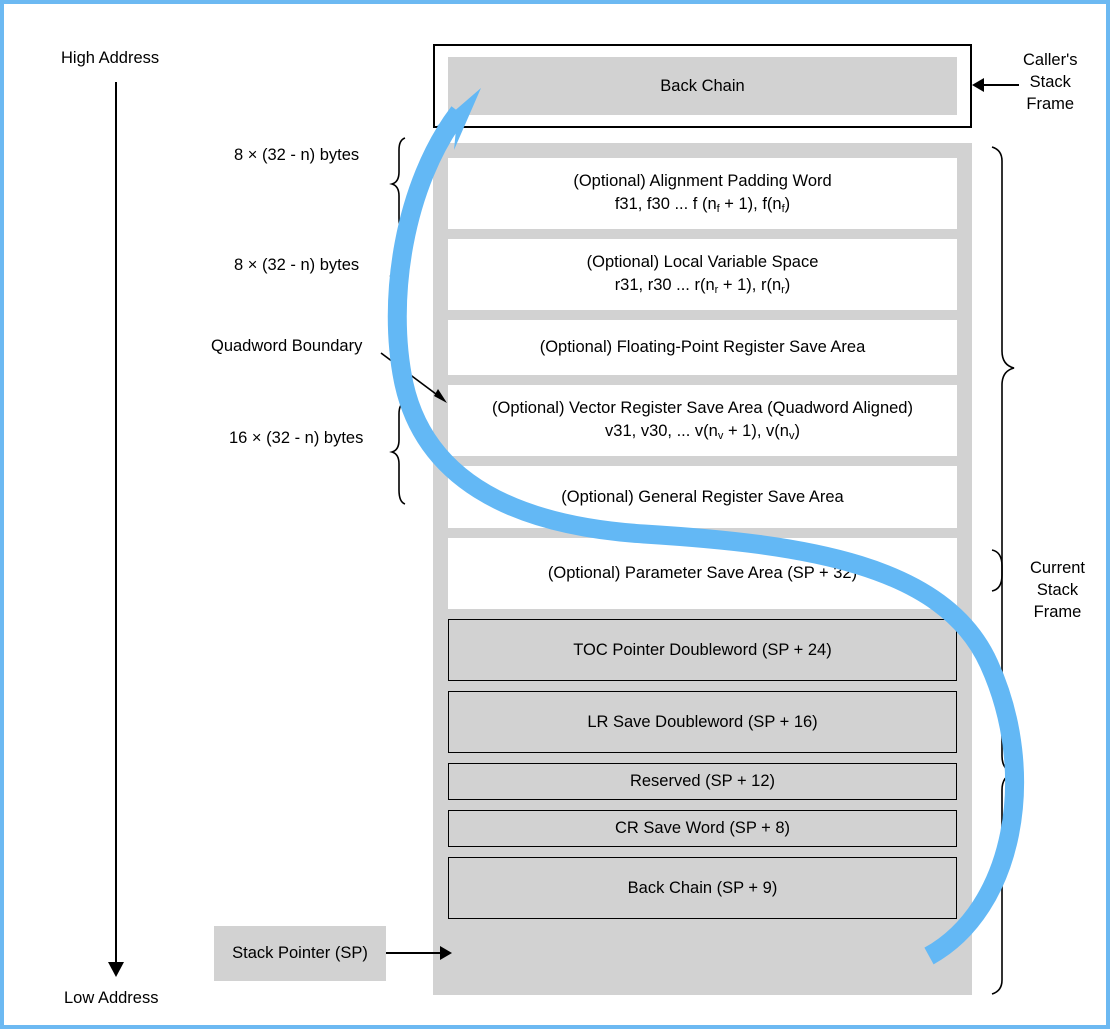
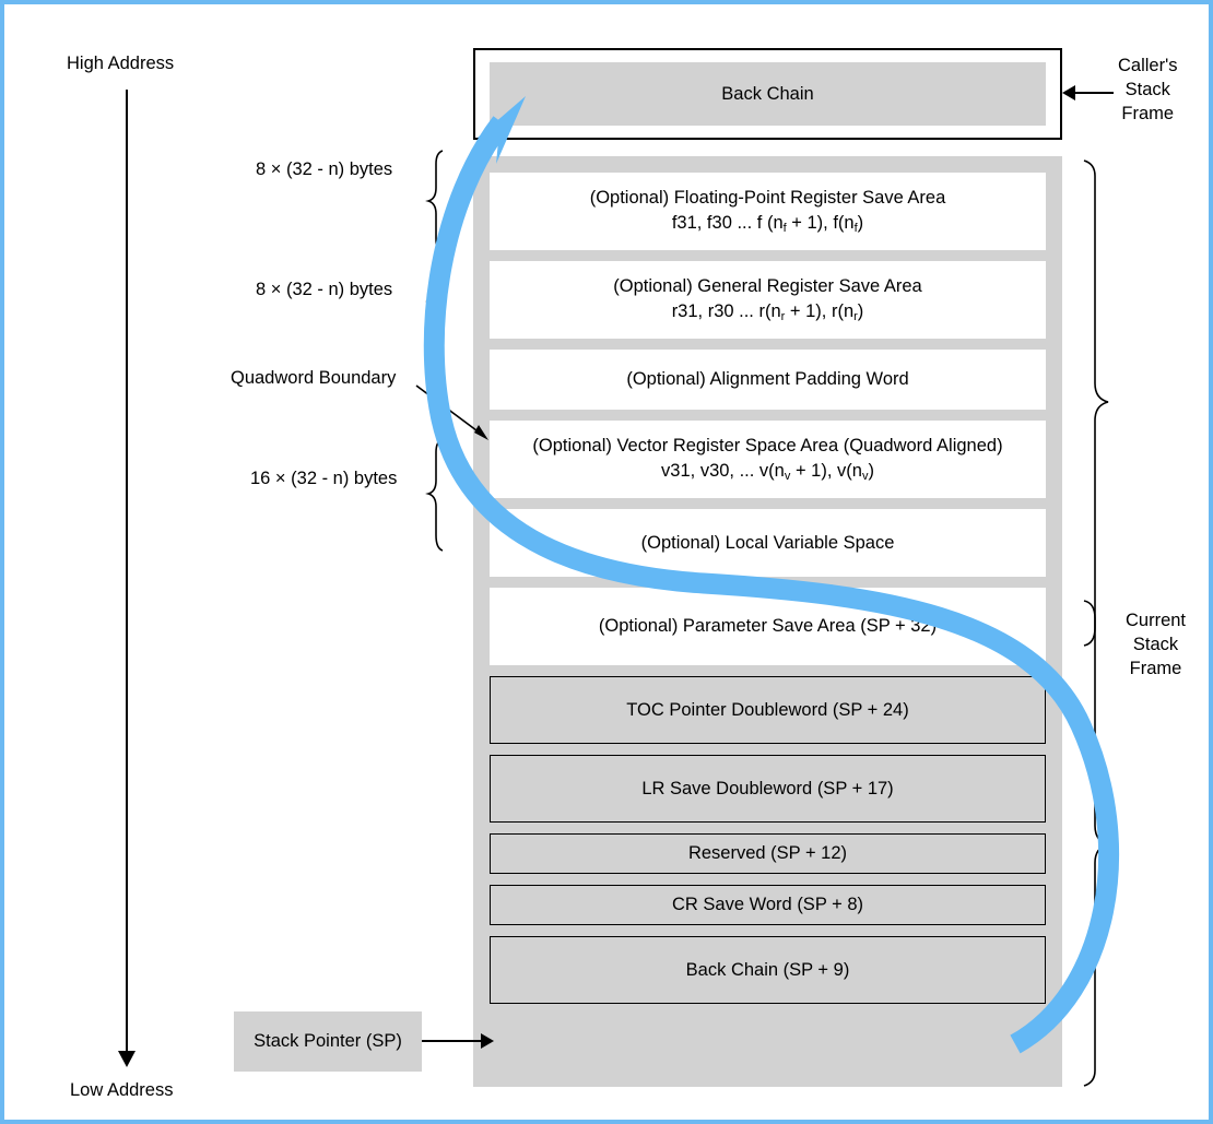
  High Address
  Low Address
  Back Chain
  Caller's
  Stack
  Frame
- (Optional) Alignment Padding Word
+ (Optional) Floating-Point Register Save Area
  f31, f30 ... f (nf + 1), f(nf)
- (Optional) Local Variable Space
+ (Optional) General Register Save Area
  r31, r30 ... r(nr + 1), r(nr)
- (Optional) Floating-Point Register Save Area
+ (Optional) Alignment Padding Word
- (Optional) Vector Register Save Area (Quadword Aligned)
+ (Optional) Vector Register Space Area (Quadword Aligned)
  v31, v30, ... v(nv + 1), v(nv)
- (Optional) General Register Save Area
+ (Optional) Local Variable Space
  (Optional) Parameter Save Area (SP + 32
  TOC Pointer Doubleword (SP + 24)
- LR Save Doubleword (SP + 16)
+ LR Save Doubleword (SP + 17)
  Reserved (SP + 12)
  CR Save Word (SP + 8)
  Back Chain (SP + 9)
  Current
  Stack
  Frame
  8 × (32 - n) bytes
  8 × (32 - n) bytes
  16 × (32 - n) bytes
  Quadword Boundary
  Stack Pointer (SP)
